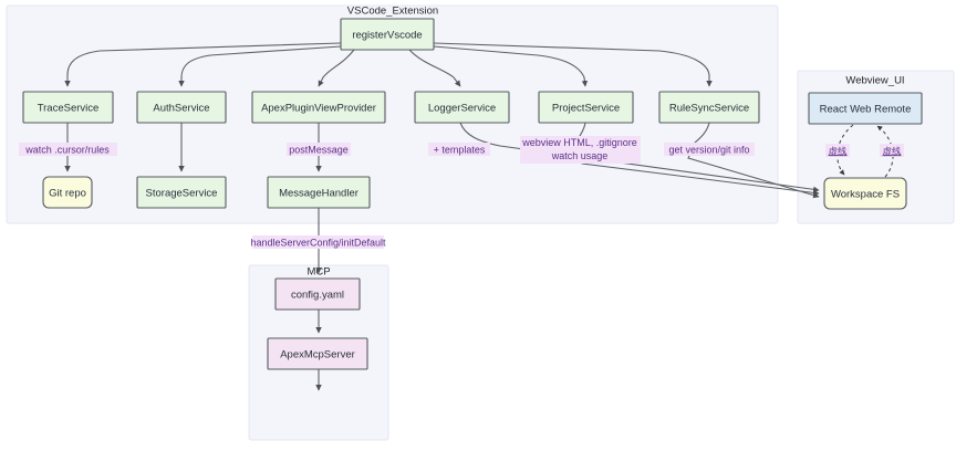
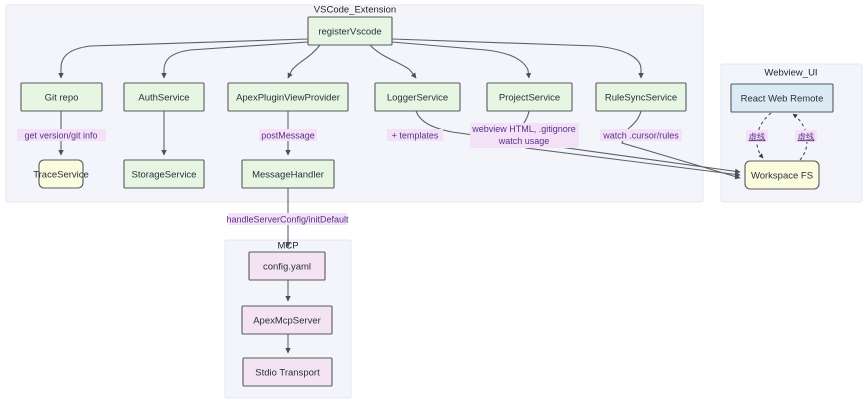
  VSCode_Extension
  Webview_UI
  MCP
  registerVscode
- TraceService
+ Git repo
  AuthService
  ApexPluginViewProvider
  LoggerService
  ProjectService
  RuleSyncService
- Git repo
+ TraceService
  StorageService
  MessageHandler
  React Web Remote
  Workspace FS
  config.yaml
  ApexMcpServer
+ Stdio Transport
- watch .cursor/rules
+ get version/git info
  postMessage
  + templates
  webview HTML, .gitignore
  watch usage
- get version/git info
+ watch .cursor/rules
  handleServerConfig/initDefault
  虚线
  虚线
